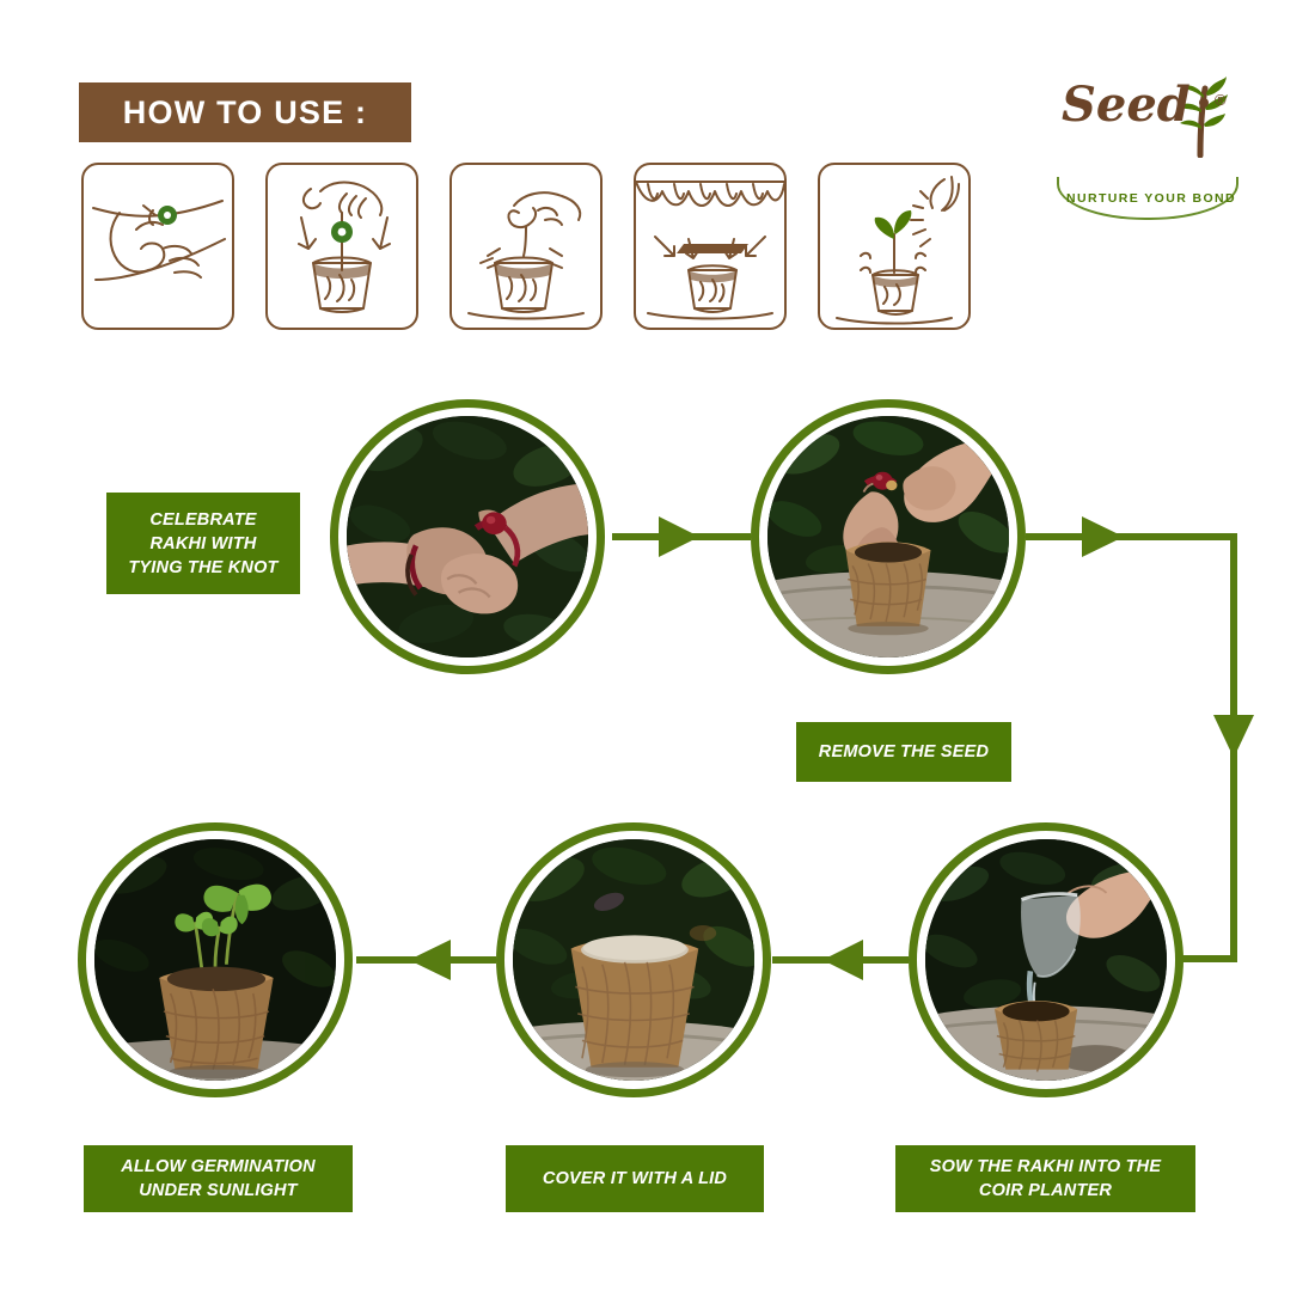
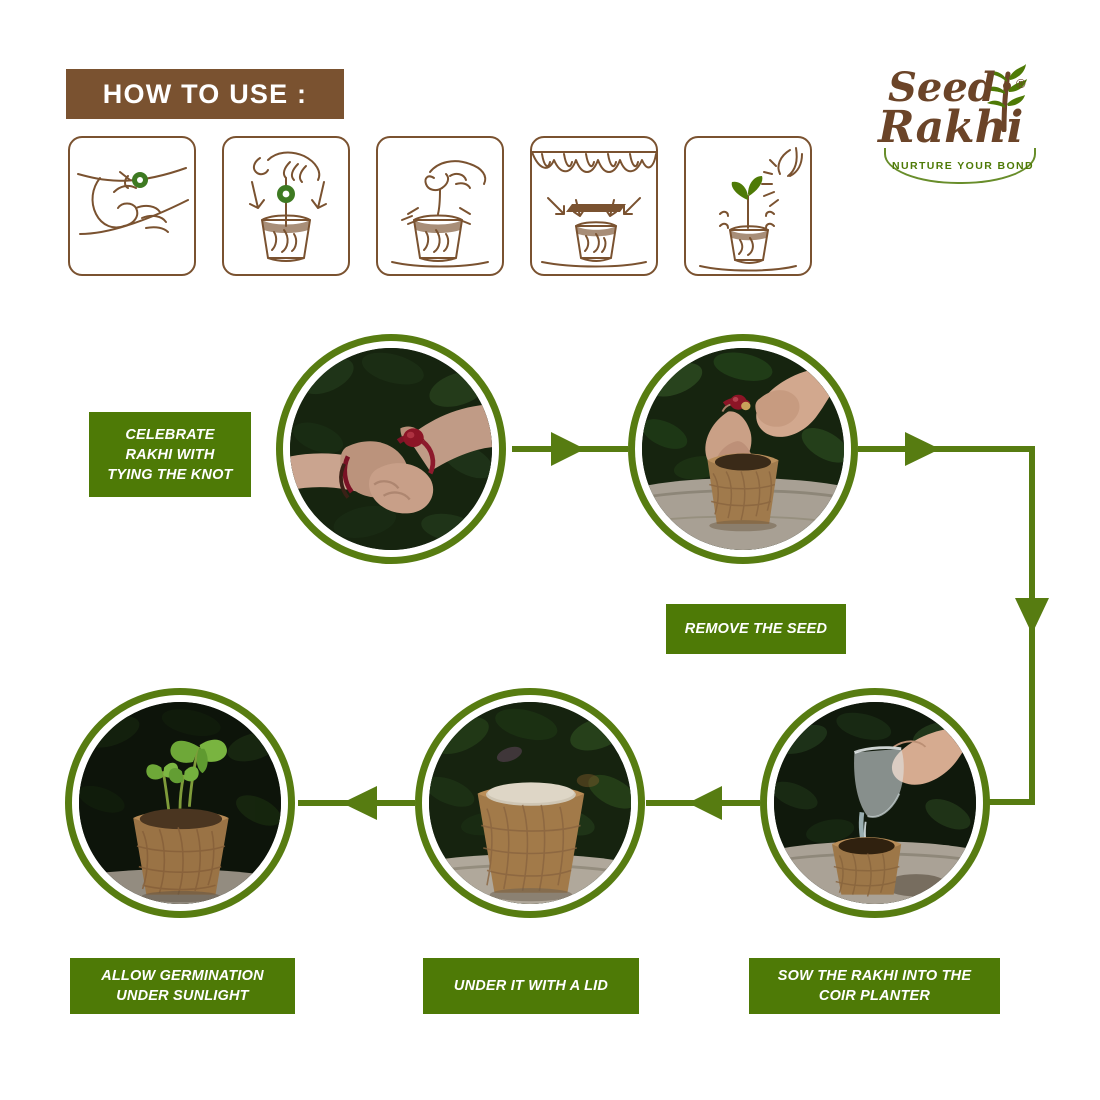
  HOW TO USE :
  Seed
+ Rakhi
  ®
  NURTURE YOUR BOND
  CELEBRATE
  RAKHI WITH
  TYING THE KNOT
  REMOVE THE SEED
  SOW THE RAKHI INTO THE
  COIR PLANTER
- COVER IT WITH A LID
+ UNDER IT WITH A LID
  ALLOW GERMINATION
  UNDER SUNLIGHT
